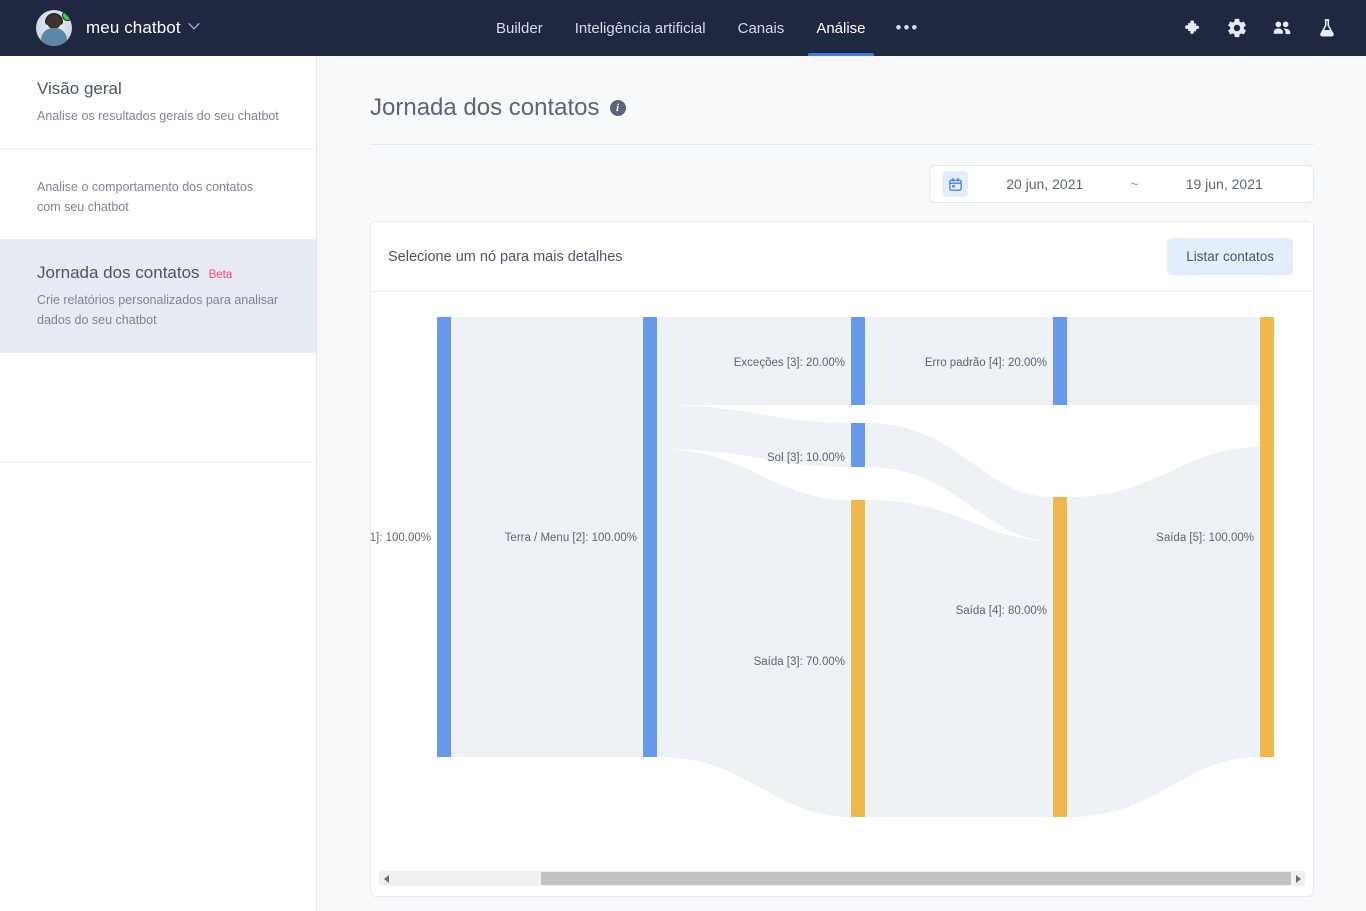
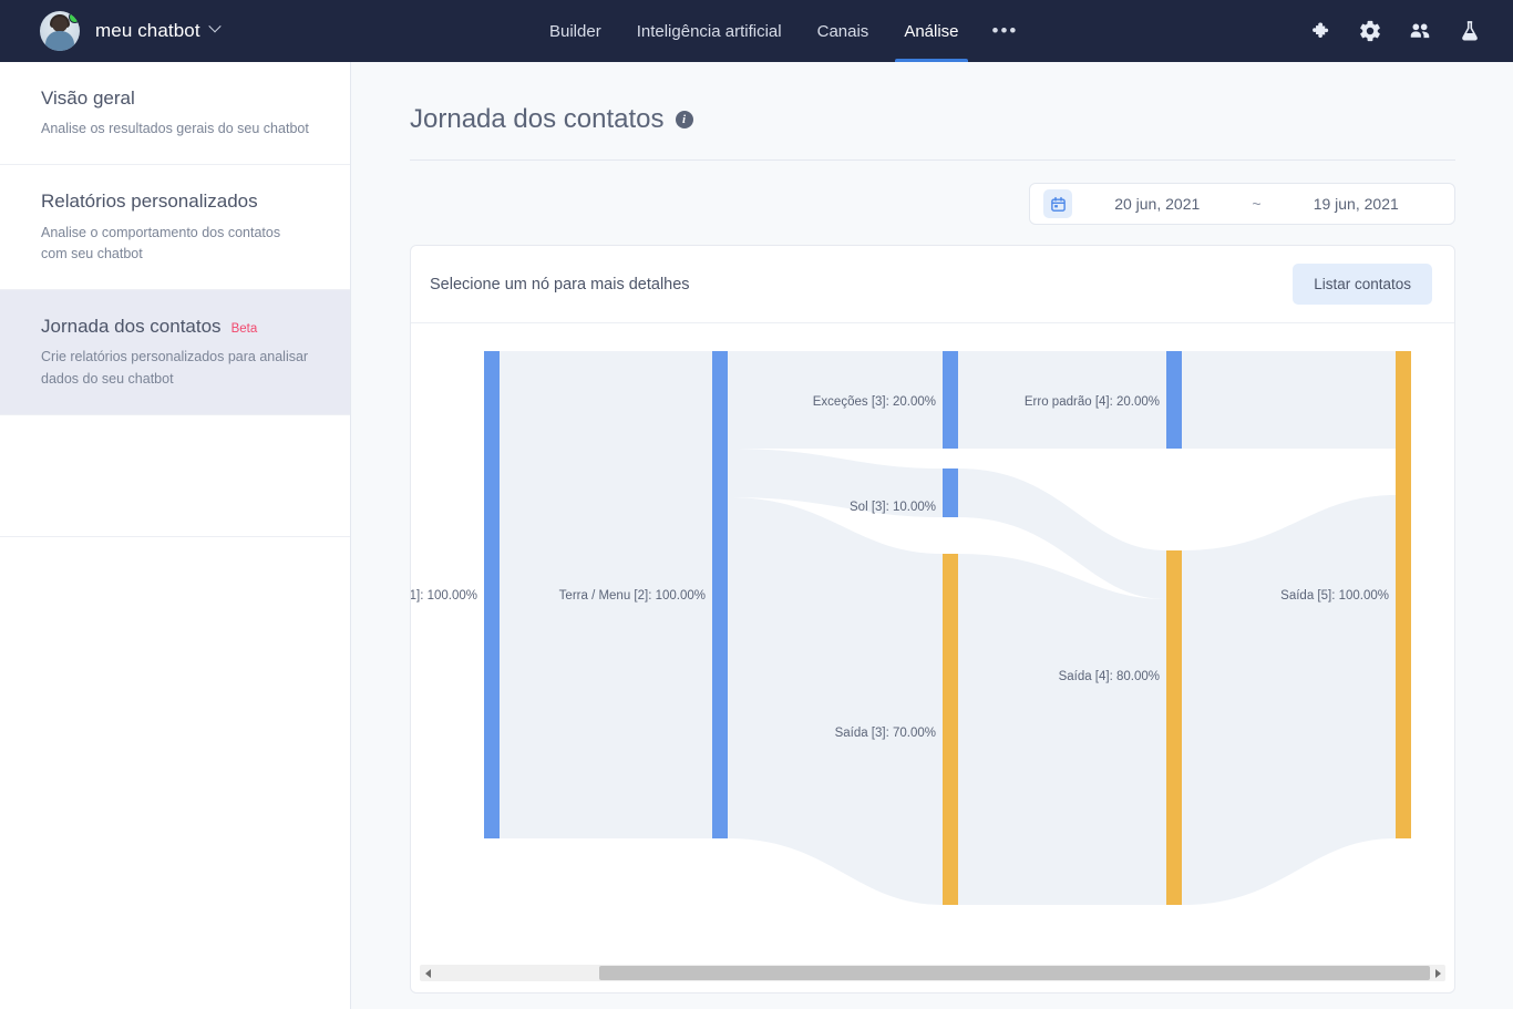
  meu chatbot
  Builder
  Inteligência artificial
  Canais
  Análise
  •••
  Visão geral
  Analise os resultados gerais do seu chatbot
+ Relatórios personalizados
  Analise o comportamento dos contatos com seu chatbot
  Jornada dos contatos
  Beta
  Crie relatórios personalizados para analisar dados do seu chatbot
  Jornada dos contatos
  i
  20 jun, 2021
  ~
  19 jun, 2021
  Selecione um nó para mais detalhes
  Listar contatos
  Terra / Menu [2]: 100.00%
  Exceções [3]: 20.00%
  Sol [3]: 10.00%
  Saída [3]: 70.00%
  Erro padrão [4]: 20.00%
  Saída [4]: 80.00%
  Saída [5]: 100.00%
